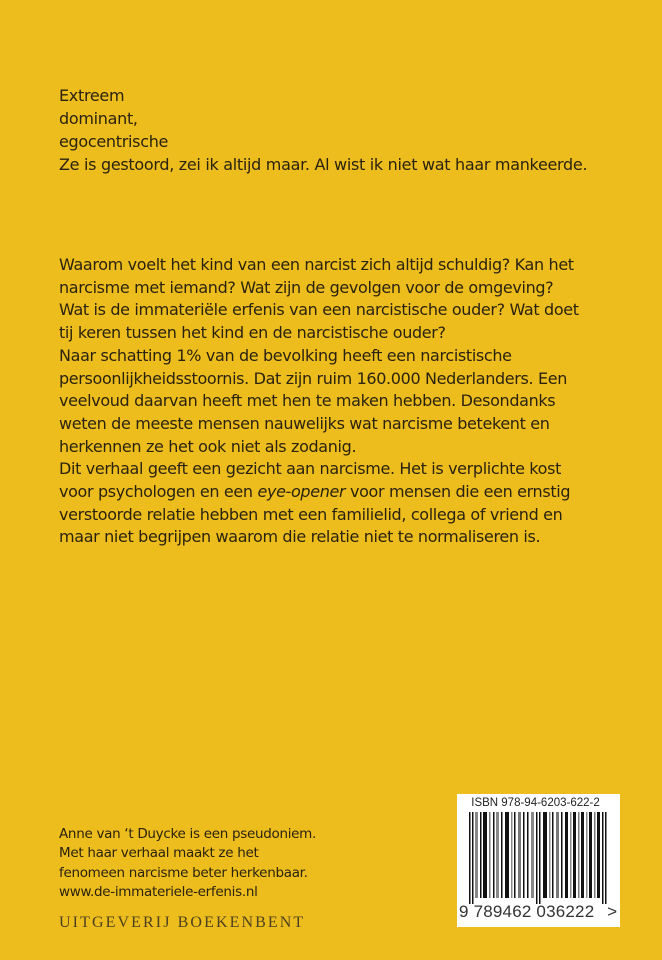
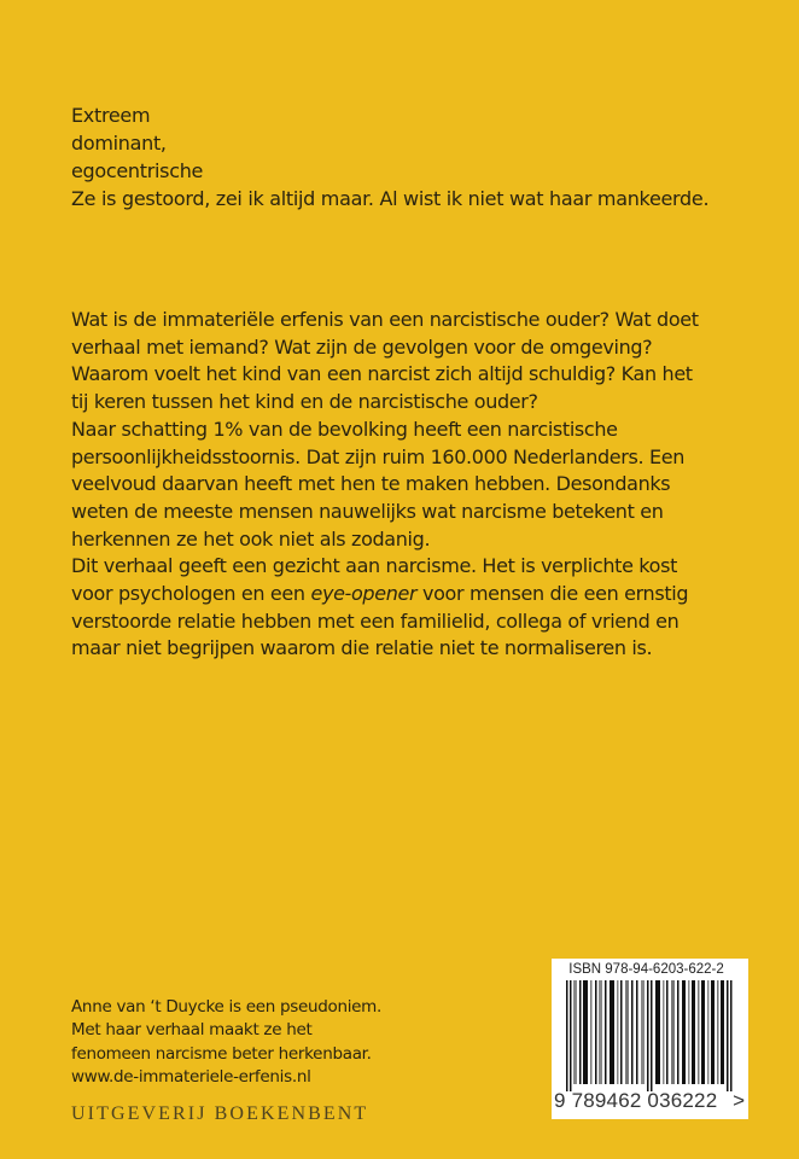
  Extreem
  dominant,
  egocentrische
  Ze is gestoord, zei ik altijd maar. Al wist ik niet wat haar mankeerde.
- Waarom voelt het kind van een narcist zich altijd schuldig? Kan het
+ Wat is de immateriële erfenis van een narcistische ouder? Wat doet
- narcisme met iemand? Wat zijn de gevolgen voor de omgeving?
+ verhaal met iemand? Wat zijn de gevolgen voor de omgeving?
- Wat is de immateriële erfenis van een narcistische ouder? Wat doet
+ Waarom voelt het kind van een narcist zich altijd schuldig? Kan het
  tij keren tussen het kind en de narcistische ouder?
  Naar schatting 1% van de bevolking heeft een narcistische
  persoonlijkheidsstoornis. Dat zijn ruim 160.000 Nederlanders. Een
  veelvoud daarvan heeft met hen te maken hebben. Desondanks
  weten de meeste mensen nauwelijks wat narcisme betekent en
  herkennen ze het ook niet als zodanig.
  Dit verhaal geeft een gezicht aan narcisme. Het is verplichte kost
  voor psychologen en een eye-opener voor mensen die een ernstig
  verstoorde relatie hebben met een familielid, collega of vriend en
  maar niet begrijpen waarom die relatie niet te normaliseren is.
  Anne van ‘t Duycke is een pseudoniem.
  Met haar verhaal maakt ze het
  fenomeen narcisme beter herkenbaar.
  www.de-immateriele-erfenis.nl
  UITGEVERIJ BOEKENBENT
  ISBN 978-94-6203-622-2
  9 789462 036222
  >
